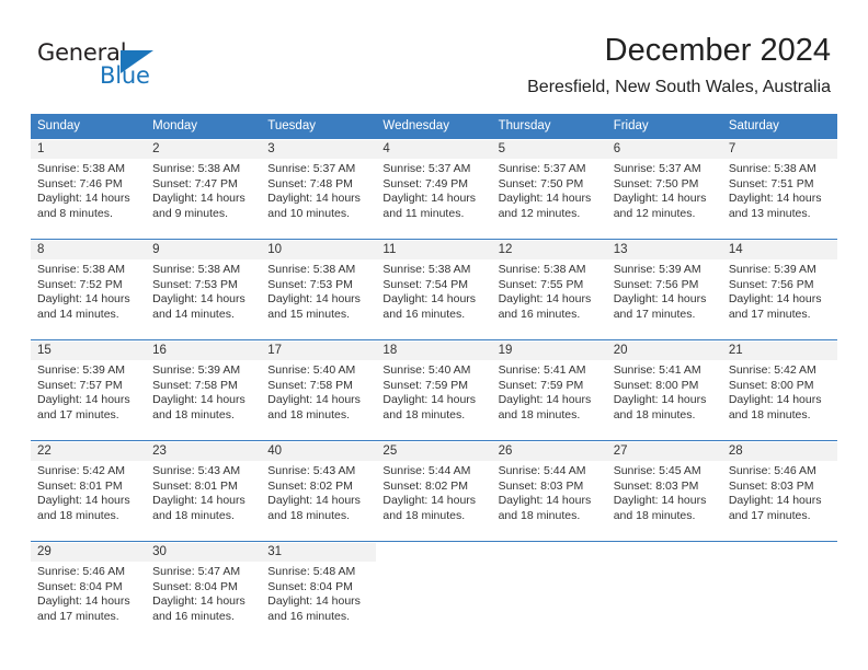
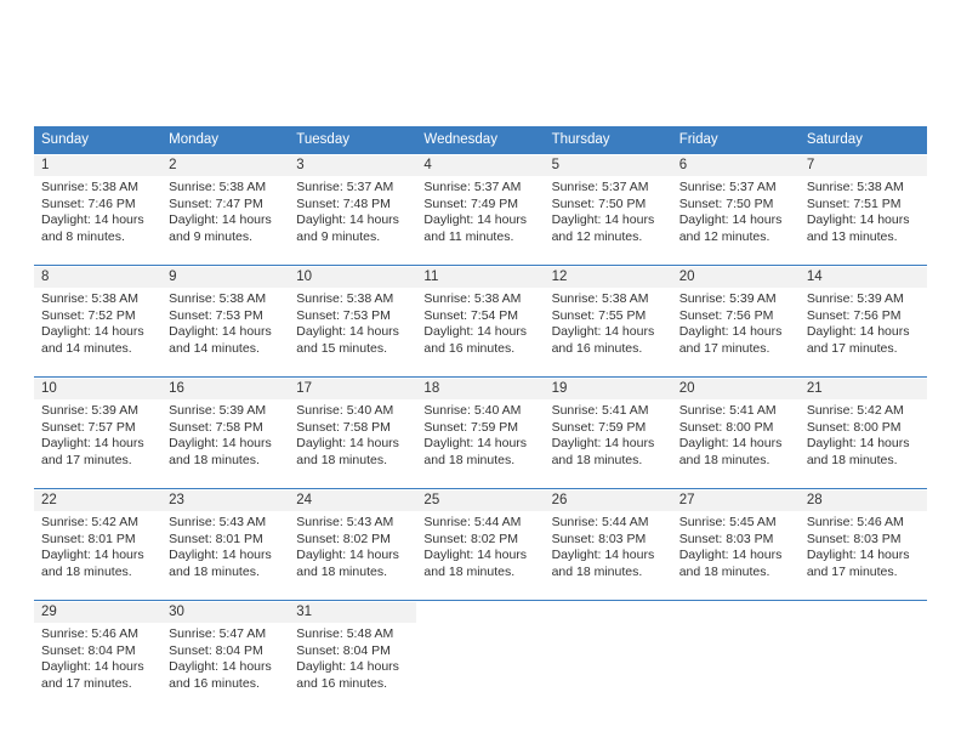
- General
- Blue
- December 2024
- Beresfield, New South Wales, Australia
  Sunday	Monday	Tuesday	Wednesday	Thursday	Friday	Saturday
- 1Sunrise: 5:38 AMSunset: 7:46 PMDaylight: 14 hoursand 8 minutes.	2Sunrise: 5:38 AMSunset: 7:47 PMDaylight: 14 hoursand 9 minutes.	3Sunrise: 5:37 AMSunset: 7:48 PMDaylight: 14 hoursand 10 minutes.	4Sunrise: 5:37 AMSunset: 7:49 PMDaylight: 14 hoursand 11 minutes.	5Sunrise: 5:37 AMSunset: 7:50 PMDaylight: 14 hoursand 12 minutes.	6Sunrise: 5:37 AMSunset: 7:50 PMDaylight: 14 hoursand 12 minutes.	7Sunrise: 5:38 AMSunset: 7:51 PMDaylight: 14 hoursand 13 minutes.
+ 1Sunrise: 5:38 AMSunset: 7:46 PMDaylight: 14 hoursand 8 minutes.	2Sunrise: 5:38 AMSunset: 7:47 PMDaylight: 14 hoursand 9 minutes.	3Sunrise: 5:37 AMSunset: 7:48 PMDaylight: 14 hoursand 9 minutes.	4Sunrise: 5:37 AMSunset: 7:49 PMDaylight: 14 hoursand 11 minutes.	5Sunrise: 5:37 AMSunset: 7:50 PMDaylight: 14 hoursand 12 minutes.	6Sunrise: 5:37 AMSunset: 7:50 PMDaylight: 14 hoursand 12 minutes.	7Sunrise: 5:38 AMSunset: 7:51 PMDaylight: 14 hoursand 13 minutes.
- 8Sunrise: 5:38 AMSunset: 7:52 PMDaylight: 14 hoursand 14 minutes.	9Sunrise: 5:38 AMSunset: 7:53 PMDaylight: 14 hoursand 14 minutes.	10Sunrise: 5:38 AMSunset: 7:53 PMDaylight: 14 hoursand 15 minutes.	11Sunrise: 5:38 AMSunset: 7:54 PMDaylight: 14 hoursand 16 minutes.	12Sunrise: 5:38 AMSunset: 7:55 PMDaylight: 14 hoursand 16 minutes.	13Sunrise: 5:39 AMSunset: 7:56 PMDaylight: 14 hoursand 17 minutes.	14Sunrise: 5:39 AMSunset: 7:56 PMDaylight: 14 hoursand 17 minutes.
+ 8Sunrise: 5:38 AMSunset: 7:52 PMDaylight: 14 hoursand 14 minutes.	9Sunrise: 5:38 AMSunset: 7:53 PMDaylight: 14 hoursand 14 minutes.	10Sunrise: 5:38 AMSunset: 7:53 PMDaylight: 14 hoursand 15 minutes.	11Sunrise: 5:38 AMSunset: 7:54 PMDaylight: 14 hoursand 16 minutes.	12Sunrise: 5:38 AMSunset: 7:55 PMDaylight: 14 hoursand 16 minutes.	20Sunrise: 5:39 AMSunset: 7:56 PMDaylight: 14 hoursand 17 minutes.	14Sunrise: 5:39 AMSunset: 7:56 PMDaylight: 14 hoursand 17 minutes.
- 15Sunrise: 5:39 AMSunset: 7:57 PMDaylight: 14 hoursand 17 minutes.	16Sunrise: 5:39 AMSunset: 7:58 PMDaylight: 14 hoursand 18 minutes.	17Sunrise: 5:40 AMSunset: 7:58 PMDaylight: 14 hoursand 18 minutes.	18Sunrise: 5:40 AMSunset: 7:59 PMDaylight: 14 hoursand 18 minutes.	19Sunrise: 5:41 AMSunset: 7:59 PMDaylight: 14 hoursand 18 minutes.	20Sunrise: 5:41 AMSunset: 8:00 PMDaylight: 14 hoursand 18 minutes.	21Sunrise: 5:42 AMSunset: 8:00 PMDaylight: 14 hoursand 18 minutes.
+ 10Sunrise: 5:39 AMSunset: 7:57 PMDaylight: 14 hoursand 17 minutes.	16Sunrise: 5:39 AMSunset: 7:58 PMDaylight: 14 hoursand 18 minutes.	17Sunrise: 5:40 AMSunset: 7:58 PMDaylight: 14 hoursand 18 minutes.	18Sunrise: 5:40 AMSunset: 7:59 PMDaylight: 14 hoursand 18 minutes.	19Sunrise: 5:41 AMSunset: 7:59 PMDaylight: 14 hoursand 18 minutes.	20Sunrise: 5:41 AMSunset: 8:00 PMDaylight: 14 hoursand 18 minutes.	21Sunrise: 5:42 AMSunset: 8:00 PMDaylight: 14 hoursand 18 minutes.
- 22Sunrise: 5:42 AMSunset: 8:01 PMDaylight: 14 hoursand 18 minutes.	23Sunrise: 5:43 AMSunset: 8:01 PMDaylight: 14 hoursand 18 minutes.	40Sunrise: 5:43 AMSunset: 8:02 PMDaylight: 14 hoursand 18 minutes.	25Sunrise: 5:44 AMSunset: 8:02 PMDaylight: 14 hoursand 18 minutes.	26Sunrise: 5:44 AMSunset: 8:03 PMDaylight: 14 hoursand 18 minutes.	27Sunrise: 5:45 AMSunset: 8:03 PMDaylight: 14 hoursand 18 minutes.	28Sunrise: 5:46 AMSunset: 8:03 PMDaylight: 14 hoursand 17 minutes.
+ 22Sunrise: 5:42 AMSunset: 8:01 PMDaylight: 14 hoursand 18 minutes.	23Sunrise: 5:43 AMSunset: 8:01 PMDaylight: 14 hoursand 18 minutes.	24Sunrise: 5:43 AMSunset: 8:02 PMDaylight: 14 hoursand 18 minutes.	25Sunrise: 5:44 AMSunset: 8:02 PMDaylight: 14 hoursand 18 minutes.	26Sunrise: 5:44 AMSunset: 8:03 PMDaylight: 14 hoursand 18 minutes.	27Sunrise: 5:45 AMSunset: 8:03 PMDaylight: 14 hoursand 18 minutes.	28Sunrise: 5:46 AMSunset: 8:03 PMDaylight: 14 hoursand 17 minutes.
  29Sunrise: 5:46 AMSunset: 8:04 PMDaylight: 14 hoursand 17 minutes.	30Sunrise: 5:47 AMSunset: 8:04 PMDaylight: 14 hoursand 16 minutes.	31Sunrise: 5:48 AMSunset: 8:04 PMDaylight: 14 hoursand 16 minutes.
